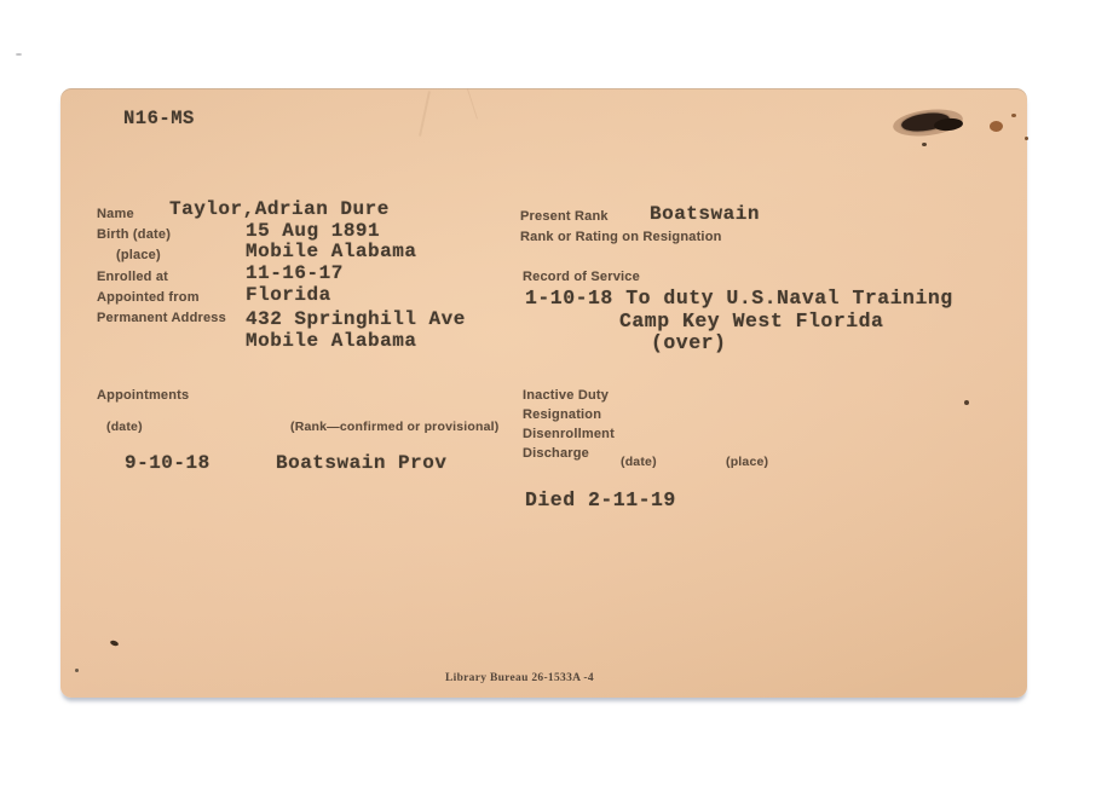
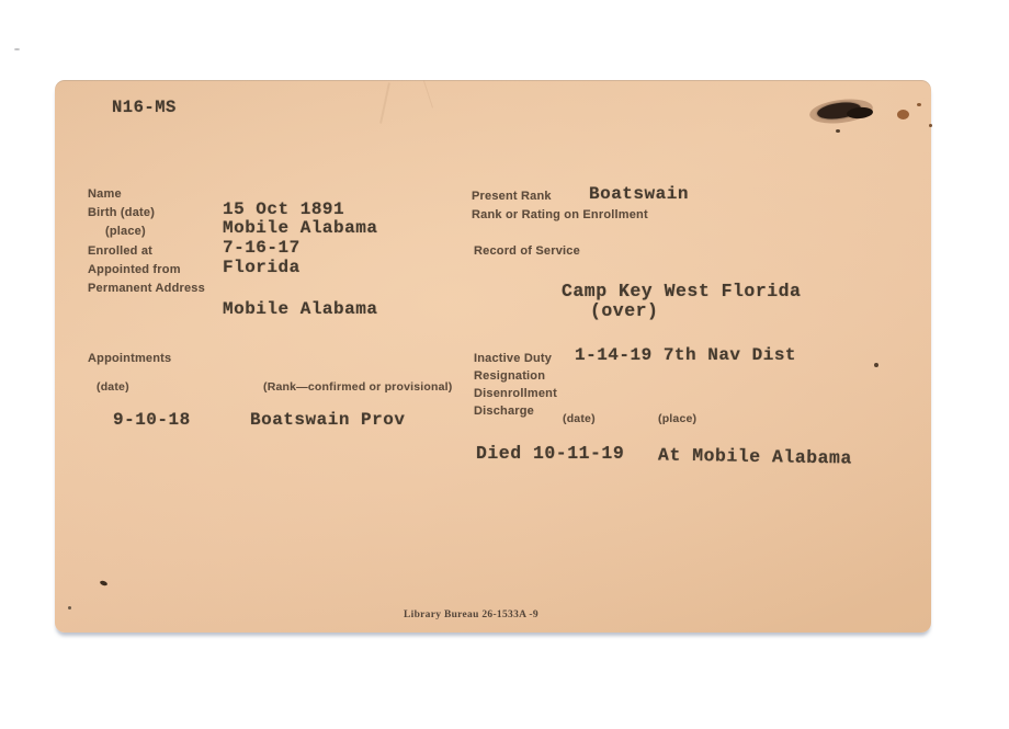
  N16-MS
  Name
- Taylor,Adrian Dure
  Birth (date)
- 15 Aug 1891
+ 15 Oct 1891
  (place)
  Mobile Alabama
  Enrolled at
- 11-16-17
+ 7-16-17
  Appointed from
  Florida
  Permanent Address
- 432 Springhill Ave
  Mobile Alabama
  Present Rank
  Boatswain
- Rank or Rating on Resignation
+ Rank or Rating on Enrollment
  Record of Service
- 1-10-18 To duty U.S.Naval Training
  Camp Key West Florida
  (over)
  Appointments
  (date)
  (Rank—confirmed or provisional)
  9-10-18
  Boatswain Prov
  Inactive Duty
+ 1-14-19 7th Nav Dist
  Resignation
  Disenrollment
  Discharge
  (date)
  (place)
- Died 2-11-19
+ Died 10-11-19
+ At Mobile Alabama
- Library Bureau 26-1533A -4
+ Library Bureau 26-1533A -9
